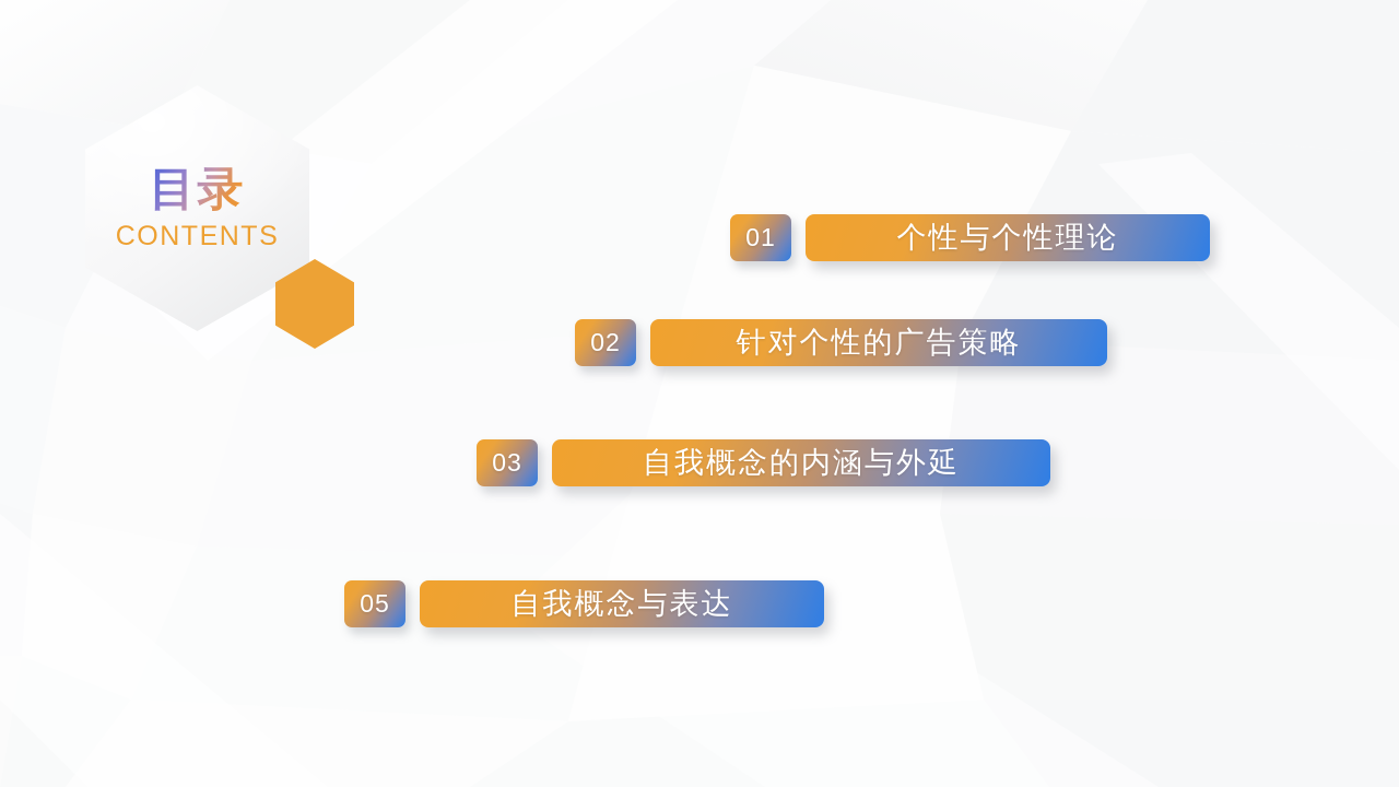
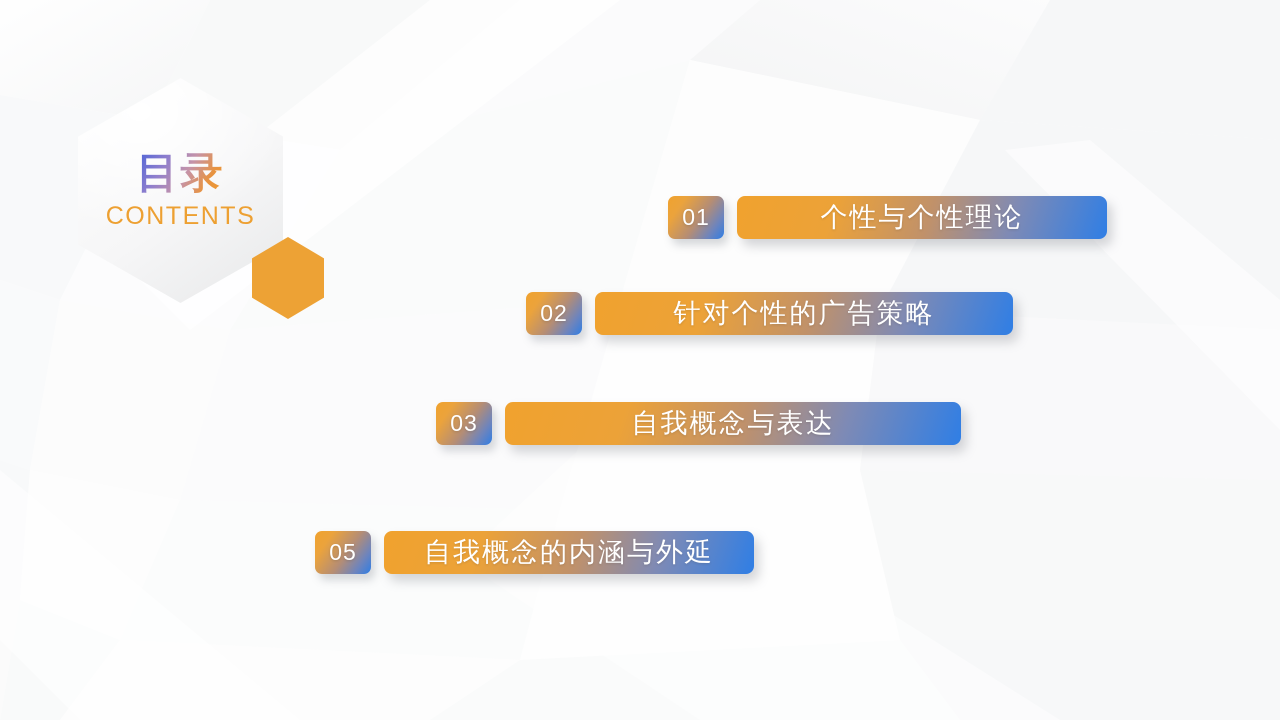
  目录
  CONTENTS
  01
  个性与个性理论
  02
  针对个性的广告策略
  03
- 自我概念的内涵与外延
+ 自我概念与表达
  05
- 自我概念与表达
+ 自我概念的内涵与外延
